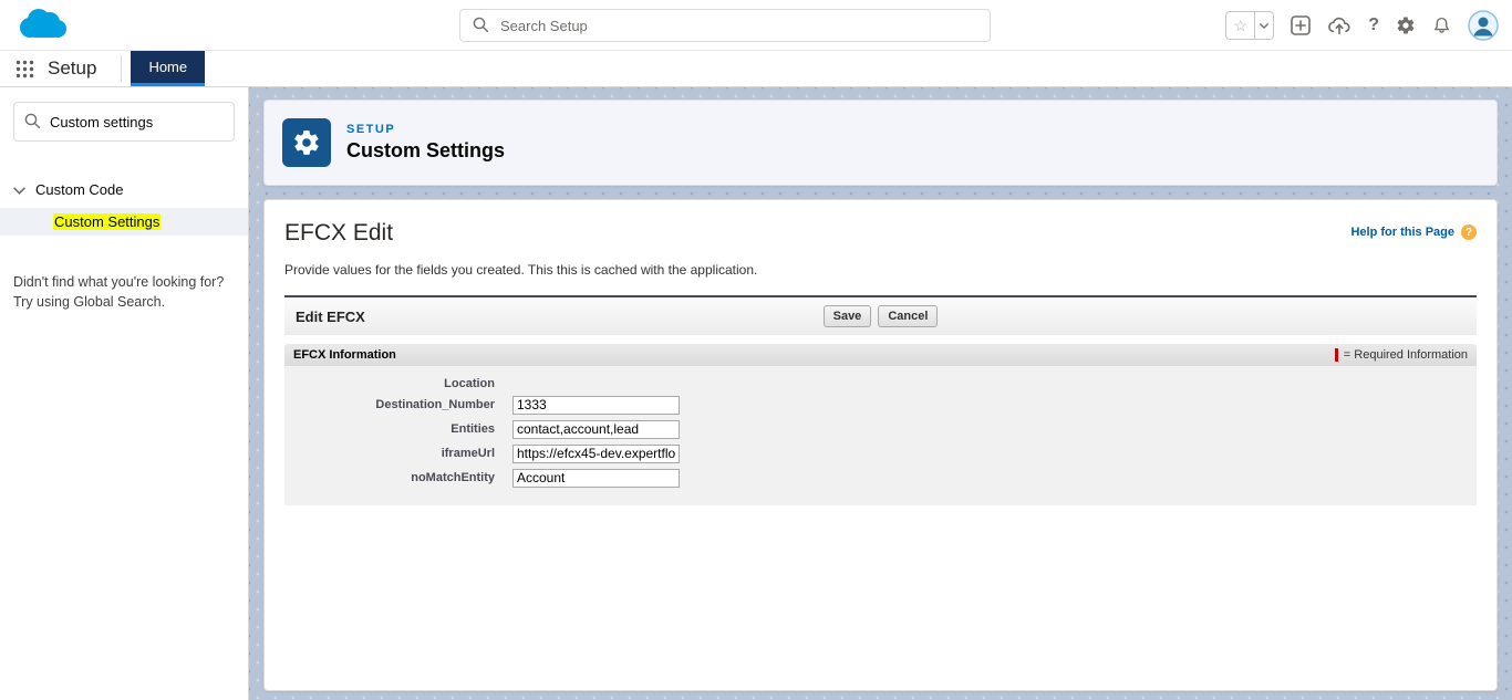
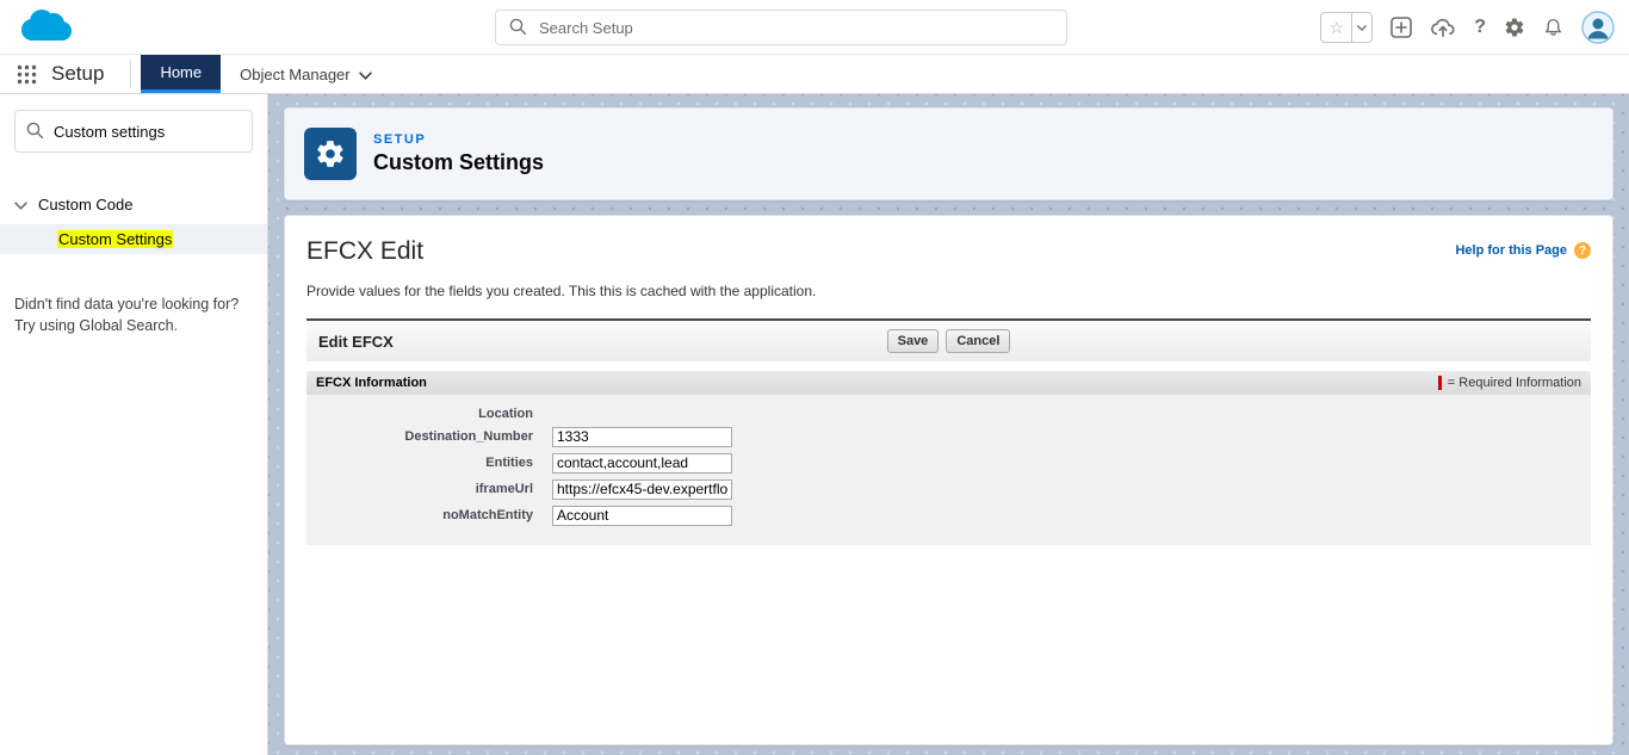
  Search Setup
  ☆
  ?
  Setup
  Home
+ Object Manager
  Custom settings
  Custom Code
  Custom Settings
- Didn't find what you're looking for?
+ Didn't find data you're looking for?
  Try using Global Search.
  SETUP
  Custom Settings
  EFCX Edit
  Help for this Page
  ?
  Provide values for the fields you created. This this is cached with the application.
  Edit EFCX
  Save
  Cancel
  EFCX Information
  = Required Information
  Location
  Destination_Number
  1333
  Entities
  contact,account,lead
  iframeUrl
  https://efcx45-dev.expertflo
  noMatchEntity
  Account
